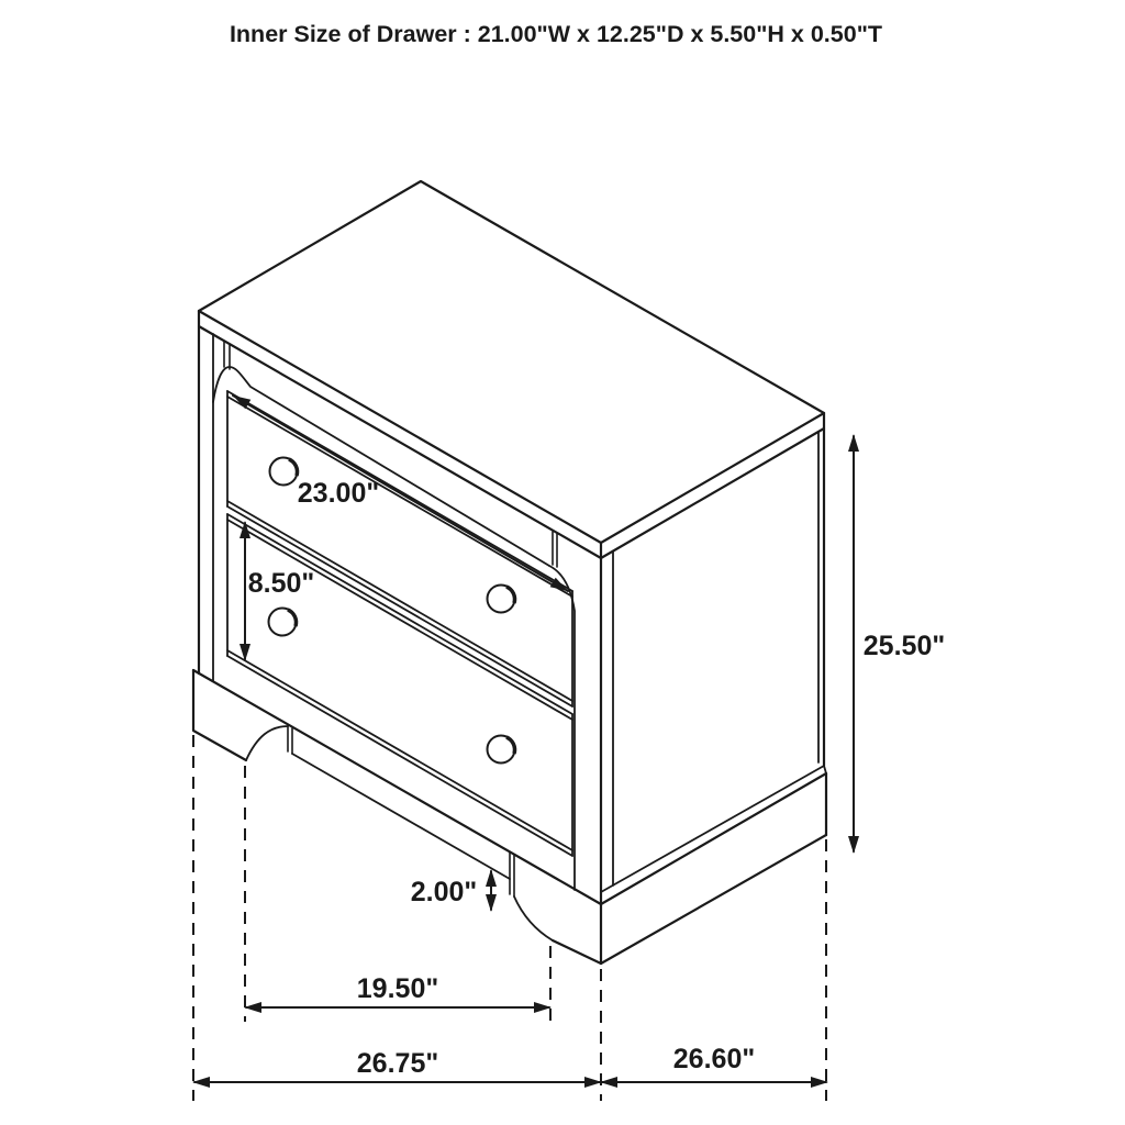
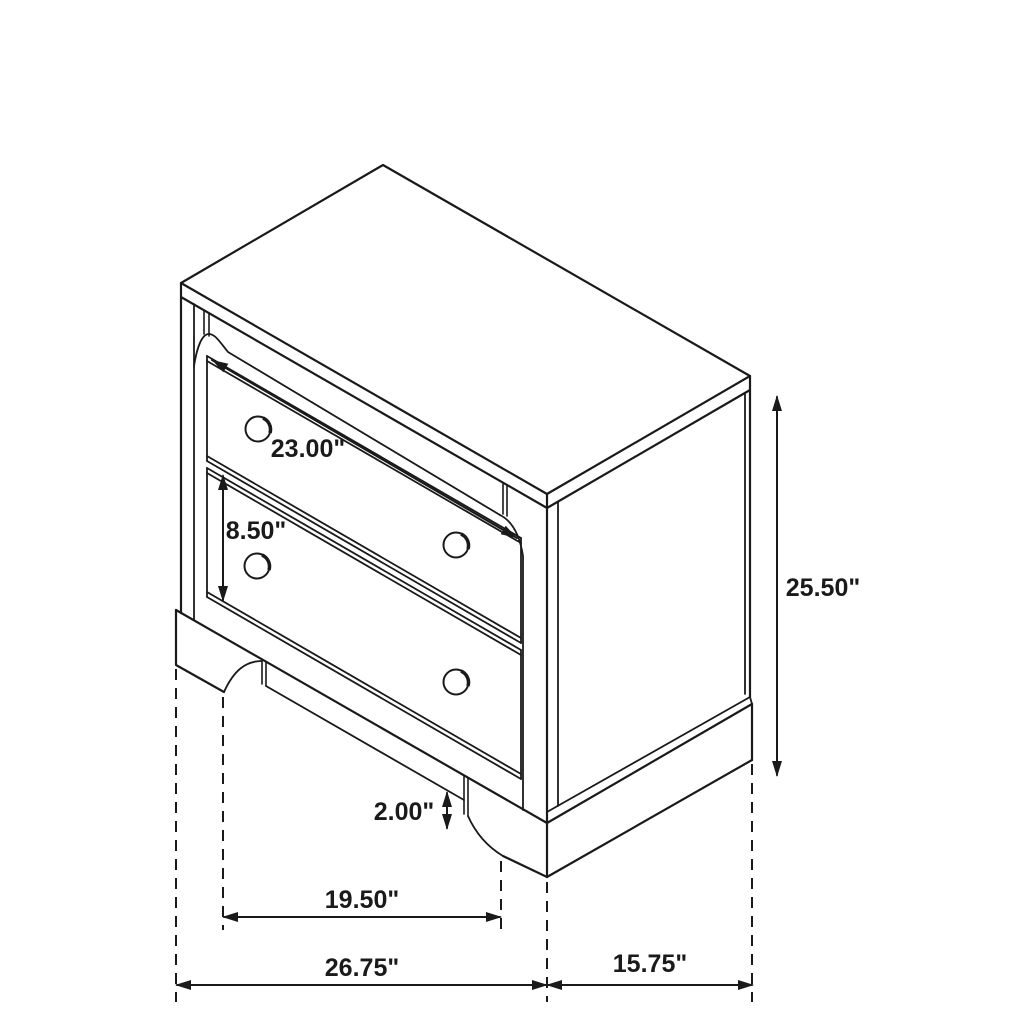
- Inner Size of Drawer : 21.00"W x 12.25"D x 5.50"H x 0.50"T
  23.00"
  8.50"
  25.50"
  2.00"
  19.50"
  26.75"
- 26.60"
+ 15.75"
